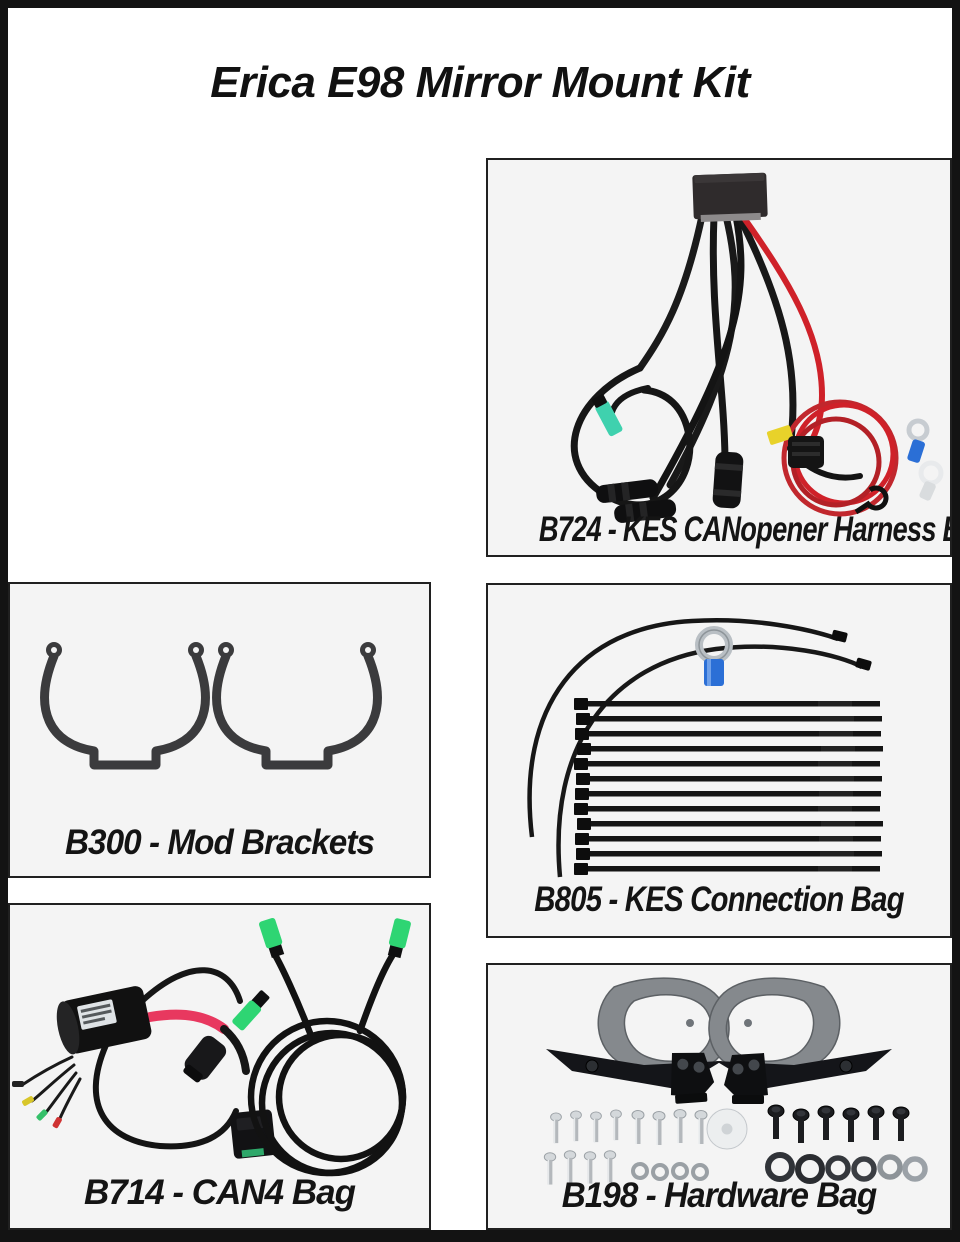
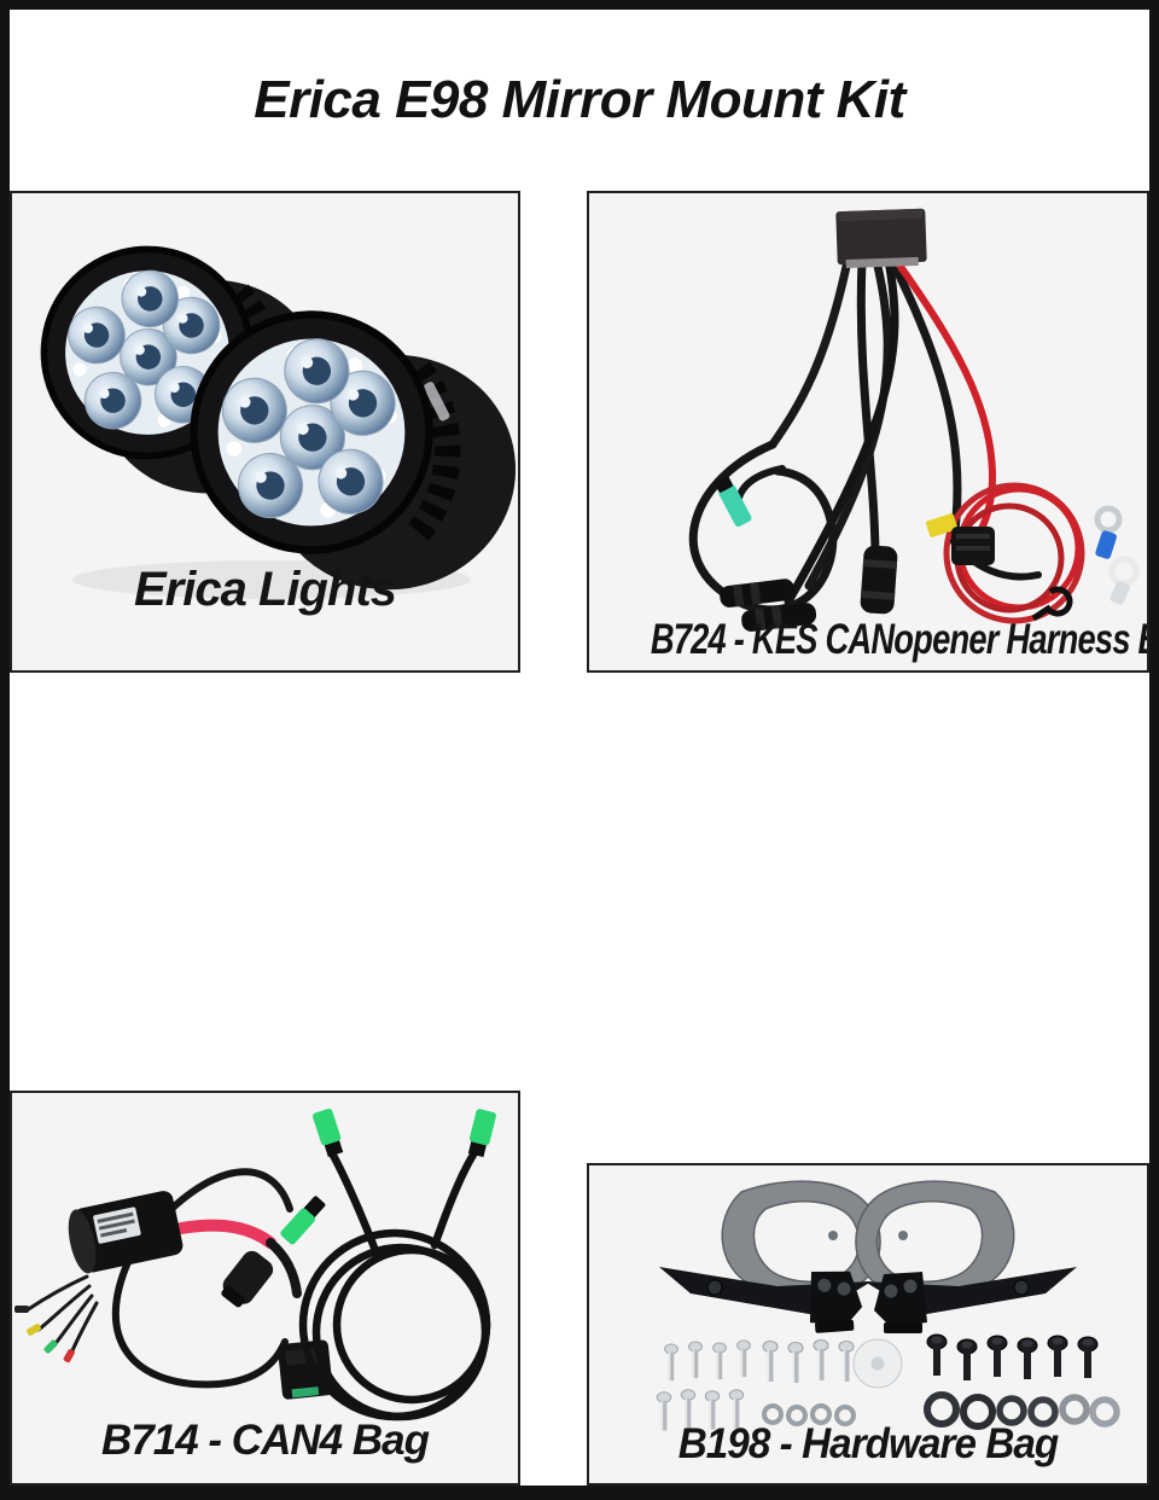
  Erica E98 Mirror Mount Kit
+ Erica Lights
  B724 - KES CANopener Harn
- B300 - Mod Brackets
- B805 - KES Connection Bag
  B714 - CAN4 Bag
  B198 - Hardware Bag
